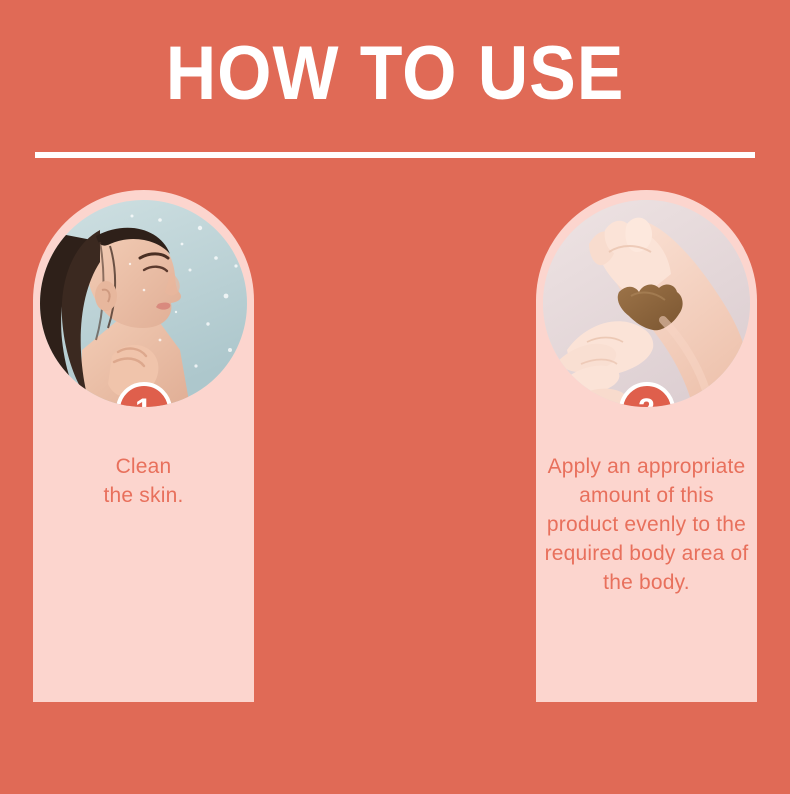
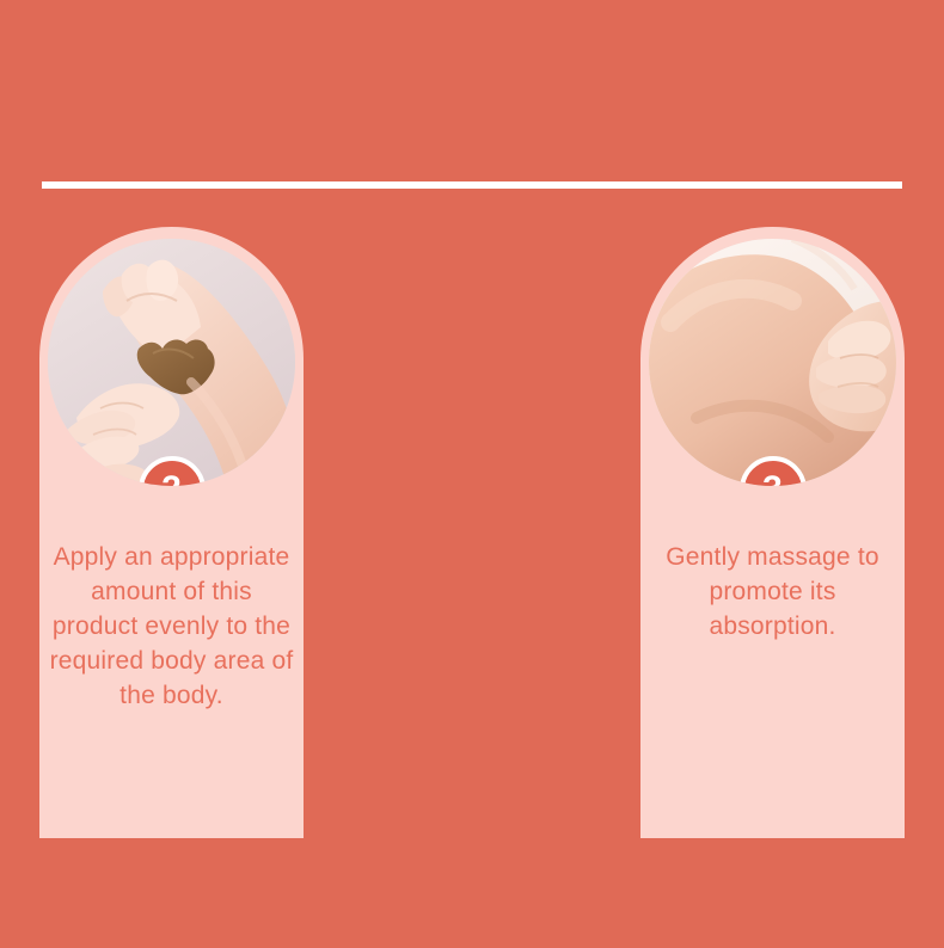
- HOW TO USE
- Clean
- the skin.
  Apply an appropriate amount of this product evenly to the required body area of the body.
+ Gently massage to promote its absorption.
